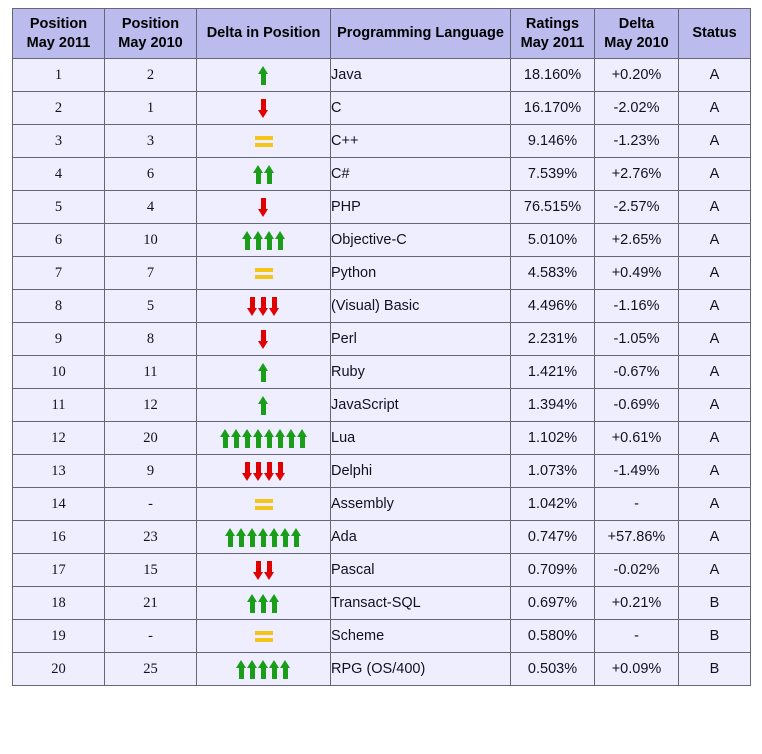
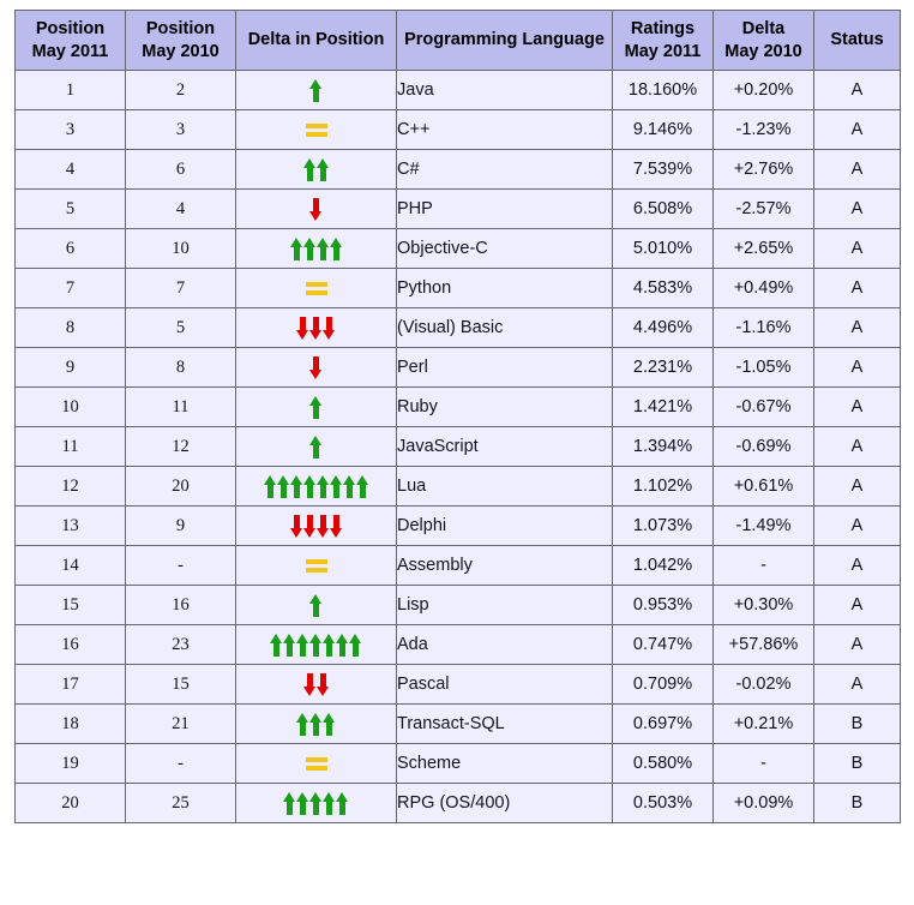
  PositionMay 2011	PositionMay 2010	Delta in Position	Programming Language	RatingsMay 2011	DeltaMay 2010	Status
  1	2		Java	18.160%	+0.20%	A
- 2	1		C	16.170%	-2.02%	A
  3	3		C++	9.146%	-1.23%	A
  4	6		C#	7.539%	+2.76%	A
- 5	4		PHP	76.515%	-2.57%	A
+ 5	4		PHP	6.508%	-2.57%	A
  6	10		Objective-C	5.010%	+2.65%	A
  7	7		Python	4.583%	+0.49%	A
  8	5		(Visual) Basic	4.496%	-1.16%	A
  9	8		Perl	2.231%	-1.05%	A
  10	11		Ruby	1.421%	-0.67%	A
  11	12		JavaScript	1.394%	-0.69%	A
  12	20		Lua	1.102%	+0.61%	A
  13	9		Delphi	1.073%	-1.49%	A
  14	-		Assembly	1.042%	-	A
+ 15	16		Lisp	0.953%	+0.30%	A
  16	23		Ada	0.747%	+57.86%	A
  17	15		Pascal	0.709%	-0.02%	A
  18	21		Transact-SQL	0.697%	+0.21%	B
  19	-		Scheme	0.580%	-	B
  20	25		RPG (OS/400)	0.503%	+0.09%	B
